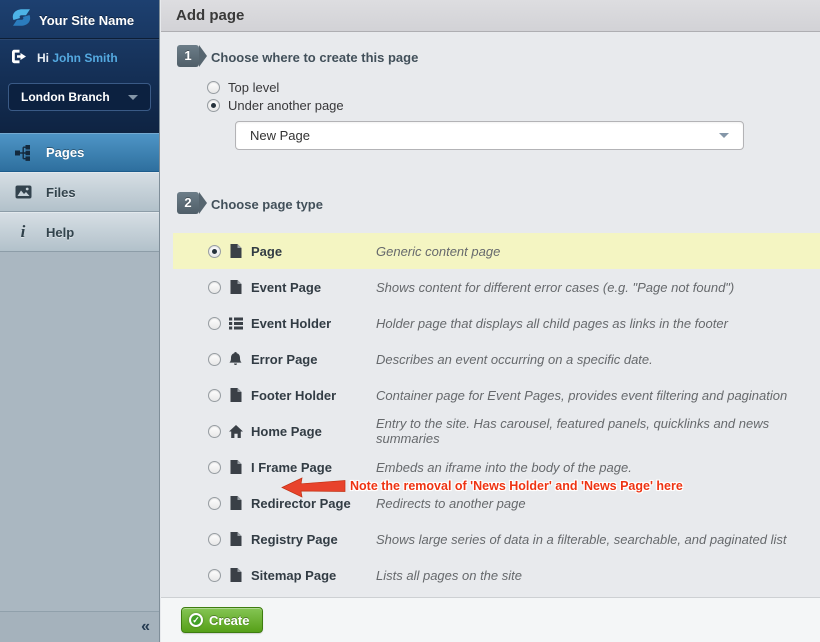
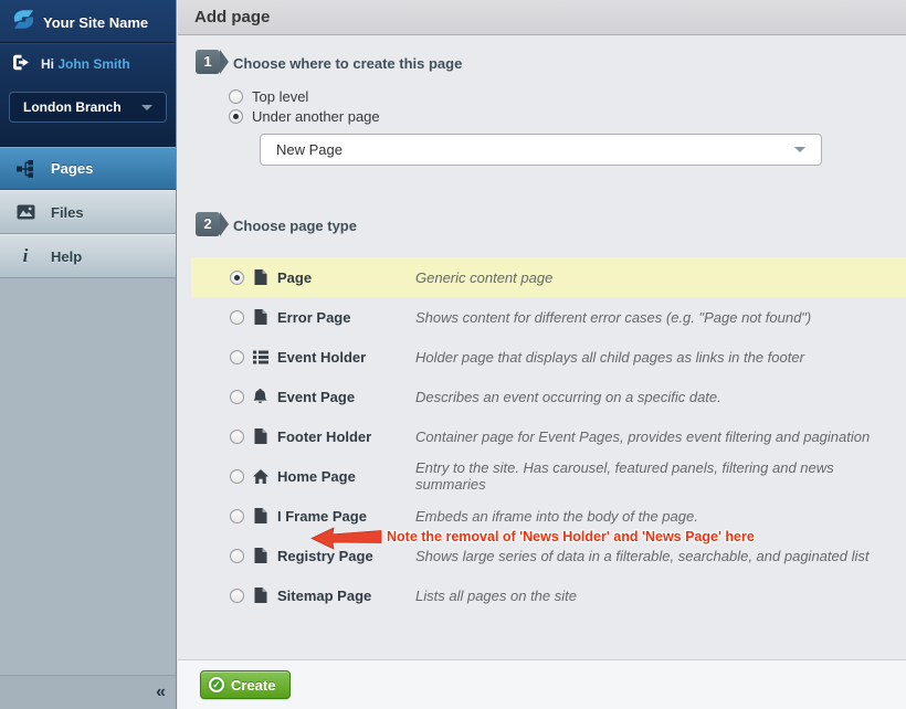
  Your Site Name
  Hi John Smith
  London Branch
  Pages
  Files
  i
  Help
  «
  Add page
  1
  Choose where to create this page
  Top level
  Under another page
  New Page
  2
  Choose page type
  Page
  Generic content page
- Event Page
+ Error Page
  Shows content for different error cases (e.g. "Page not found")
  Event Holder
  Holder page that displays all child pages as links in the footer
- Error Page
+ Event Page
  Describes an event occurring on a specific date.
  Footer Holder
  Container page for Event Pages, provides event filtering and pagination
  Home Page
- Entry to the site. Has carousel, featured panels, quicklinks and news summaries
+ Entry to the site. Has carousel, featured panels, filtering and news summaries
  I Frame Page
  Embeds an iframe into the body of the page.
- Redirector Page
- Redirects to another page
  Registry Page
  Shows large series of data in a filterable, searchable, and paginated list
  Sitemap Page
  Lists all pages on the site
  Note the removal of 'News Holder' and 'News Page' here
  ✓
  Create
